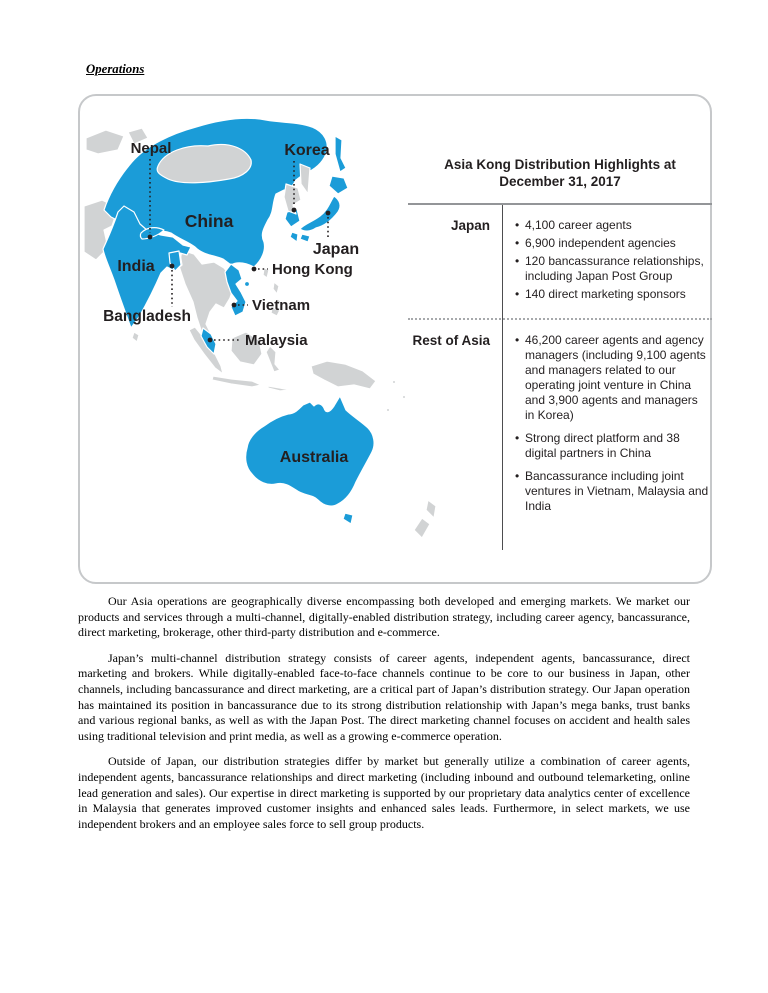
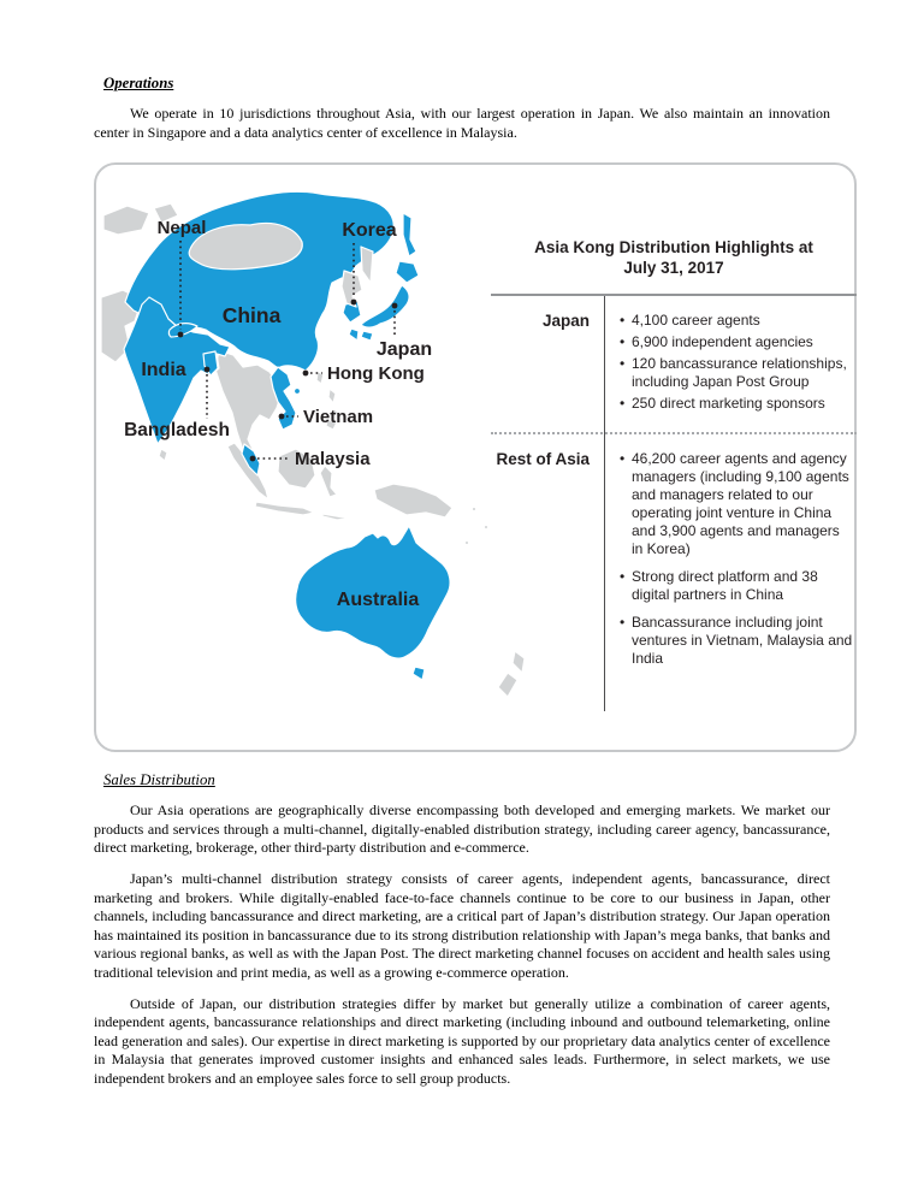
  Operations
+ We operate in 10 jurisdictions throughout Asia, with our largest operation in Japan. We also maintain an innovation center in Singapore and a data analytics center of excellence in Malaysia.
  Nepal
  Korea
  China
  Japan
  India
  Hong Kong
  Vietnam
  Bangladesh
  Malaysia
  Australia
  Asia Kong Distribution Highlights at
- December 31, 2017
+ July 31, 2017
  Japan
  •
  4,100 career agents
  •
  6,900 independent agencies
  •
  120 bancassurance relationships, including Japan Post Group
  •
- 140 direct marketing sponsors
+ 250 direct marketing sponsors
  Rest of Asia
  •
  46,200 career agents and agency managers (including 9,100 agents and managers related to our operating joint venture in China and 3,900 agents and managers in Korea)
  •
  Strong direct platform and 38 digital partners in China
  •
  Bancassurance including joint ventures in Vietnam, Malaysia and India
+ Sales Distribution
  Our Asia operations are geographically diverse encompassing both developed and emerging markets. We market our products and services through a multi-channel, digitally-enabled distribution strategy, including career agency, bancassurance, direct marketing, brokerage, other third-party distribution and e-commerce.
- Japan’s multi-channel distribution strategy consists of career agents, independent agents, bancassurance, direct marketing and brokers. While digitally-enabled face-to-face channels continue to be core to our business in Japan, other channels, including bancassurance and direct marketing, are a critical part of Japan’s distribution strategy. Our Japan operation has maintained its position in bancassurance due to its strong distribution relationship with Japan’s mega banks, trust banks and various regional banks, as well as with the Japan Post. The direct marketing channel focuses on accident and health sales using traditional television and print media, as well as a growing e-commerce operation.
+ Japan’s multi-channel distribution strategy consists of career agents, independent agents, bancassurance, direct marketing and brokers. While digitally-enabled face-to-face channels continue to be core to our business in Japan, other channels, including bancassurance and direct marketing, are a critical part of Japan’s distribution strategy. Our Japan operation has maintained its position in bancassurance due to its strong distribution relationship with Japan’s mega banks, that banks and various regional banks, as well as with the Japan Post. The direct marketing channel focuses on accident and health sales using traditional television and print media, as well as a growing e-commerce operation.
  Outside of Japan, our distribution strategies differ by market but generally utilize a combination of career agents, independent agents, bancassurance relationships and direct marketing (including inbound and outbound telemarketing, online lead generation and sales). Our expertise in direct marketing is supported by our proprietary data analytics center of excellence in Malaysia that generates improved customer insights and enhanced sales leads. Furthermore, in select markets, we use independent brokers and an employee sales force to sell group products.
